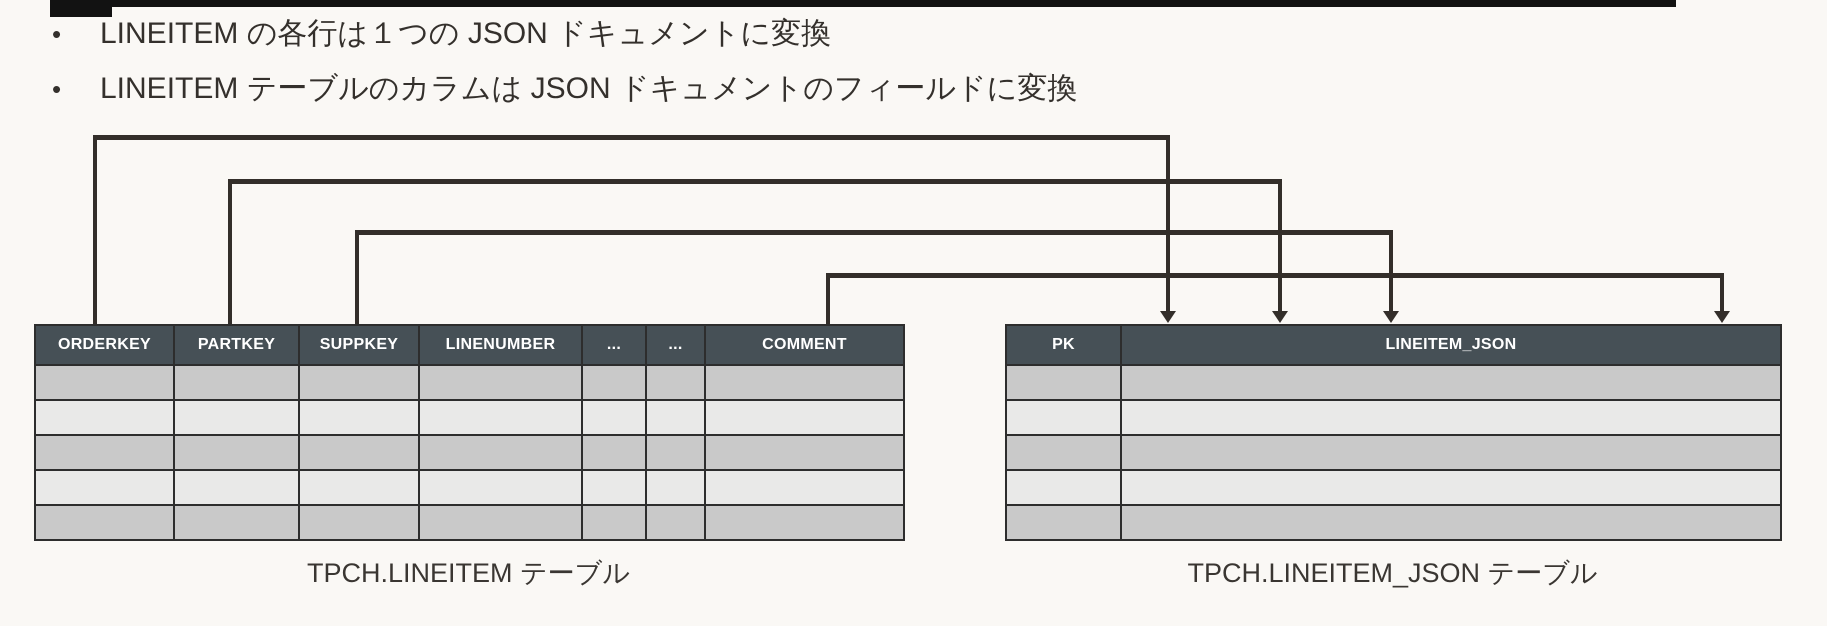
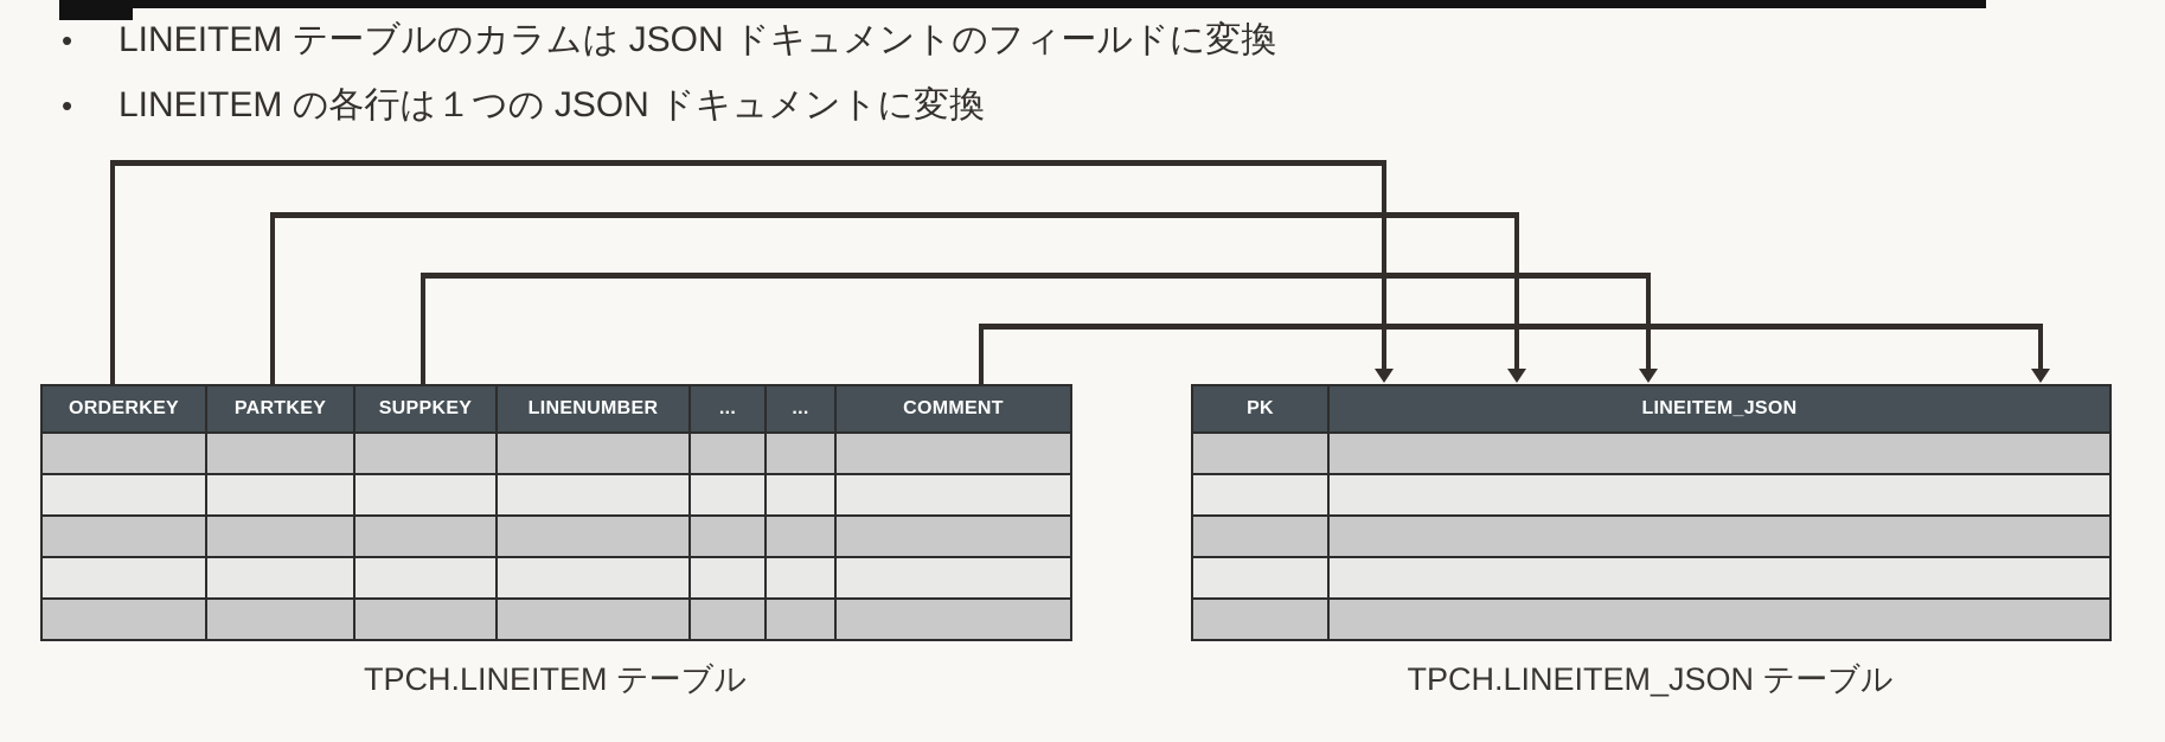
  •
- LINEITEM の各行は１つの JSON ドキュメントに変換
+ LINEITEM テーブルのカラムは JSON ドキュメントのフィールドに変換
  •
- LINEITEM テーブルのカラムは JSON ドキュメントのフィールドに変換
+ LINEITEM の各行は１つの JSON ドキュメントに変換
  ORDERKEY	PARTKEY	SUPPKEY	LINENUMBER	...	...	COMMENT
  PK	LINEITEM_JSON
  TPCH.LINEITEM テーブル
  TPCH.LINEITEM_JSON テーブル
